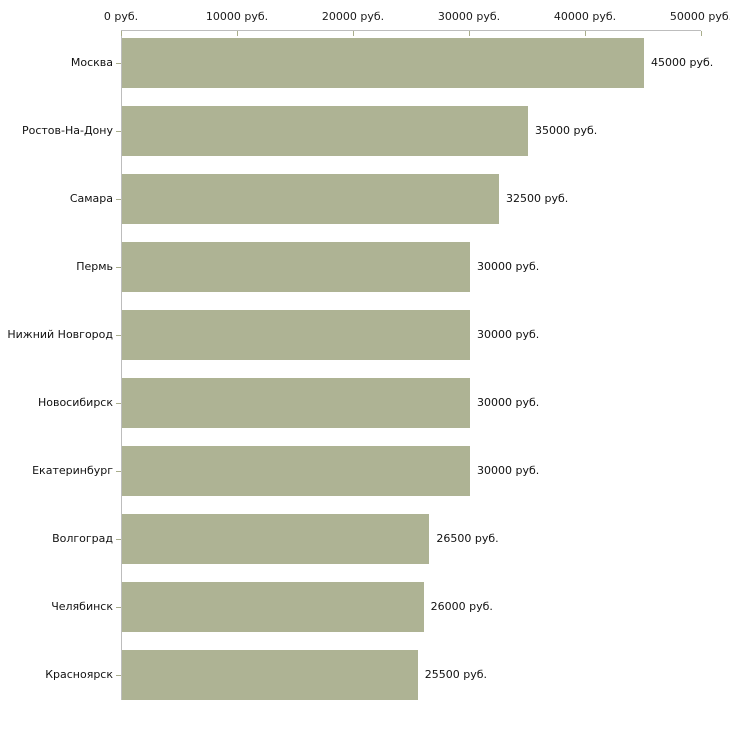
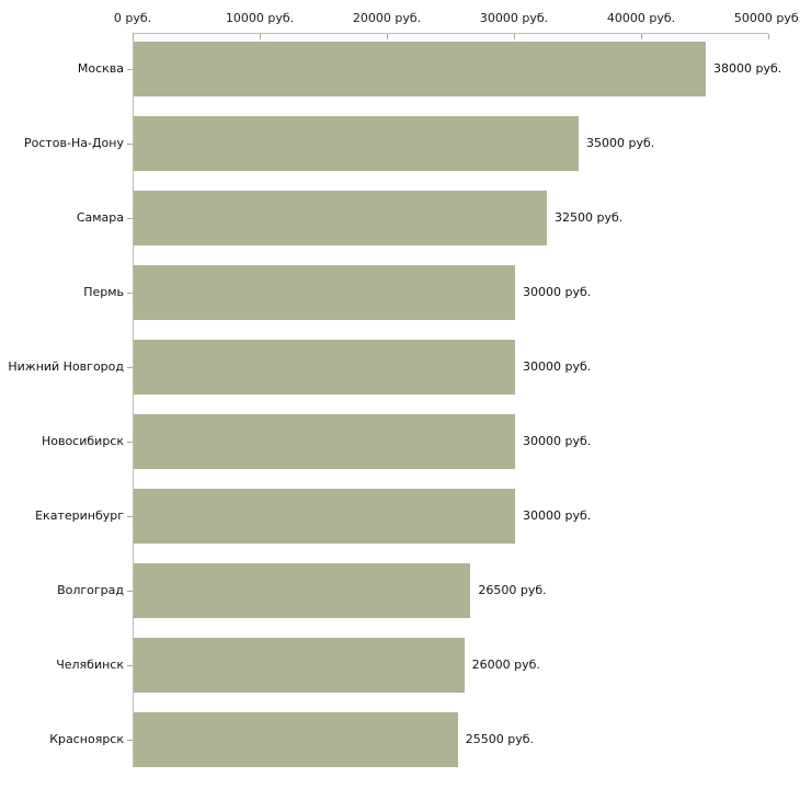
  0 руб.
  10000 руб.
  20000 руб.
  30000 руб.
  40000 руб.
  50000 руб
  Москва
- 45000 руб.
+ 38000 руб.
  Ростов-На-Дону
  35000 руб.
  Самара
  32500 руб.
  Пермь
  30000 руб.
  Нижний Новгород
  30000 руб.
  Новосибирск
  30000 руб.
  Екатеринбург
  30000 руб.
  Волгоград
  26500 руб.
  Челябинск
  26000 руб.
  Красноярск
  25500 руб.
